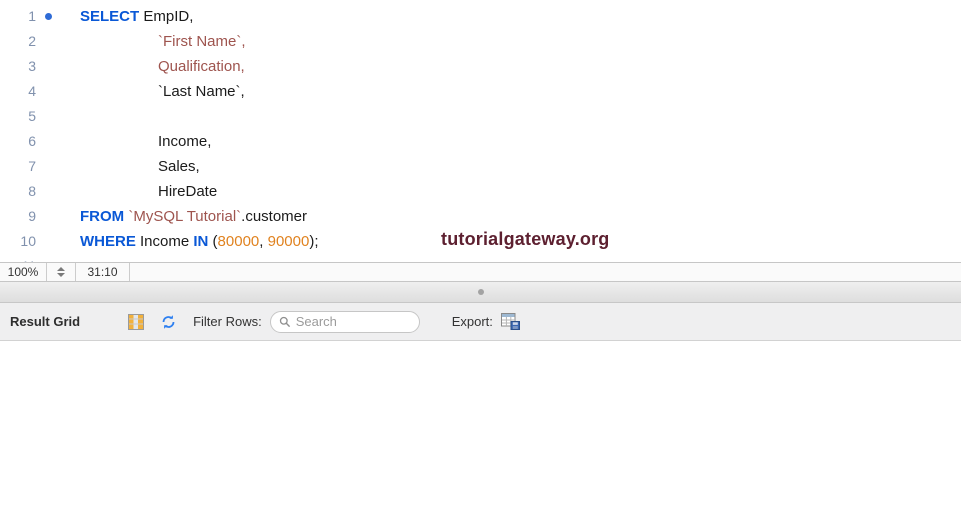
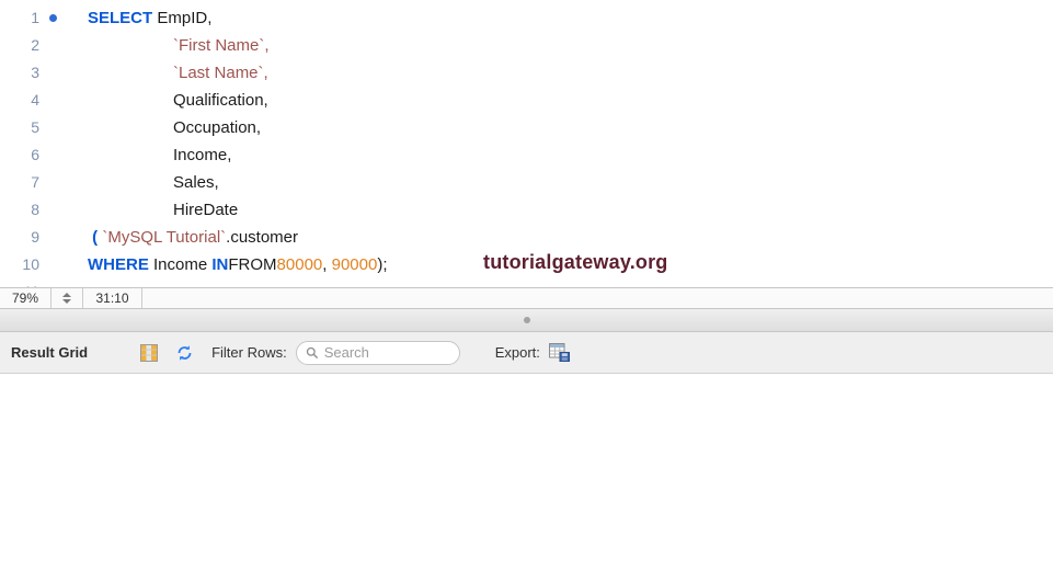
  1
  SELECT EmpID,
  2
  `First Name`,
  3
- Qualification,
+ `Last Name`,
  4
- `Last Name`,
+ Qualification,
  5
+ Occupation,
  6
  Income,
  7
  Sales,
  8
  HireDate
  9
- FROM `MySQL Tutorial`.customer
+ ( `MySQL Tutorial`.customer
  10
- WHERE Income IN (80000, 90000);
+ WHERE Income INFROM80000, 90000);
  tutorialgateway.org
- 100%
+ 79%
  31:10
  Result Grid
  Filter Rows:
  Search
  Export:
